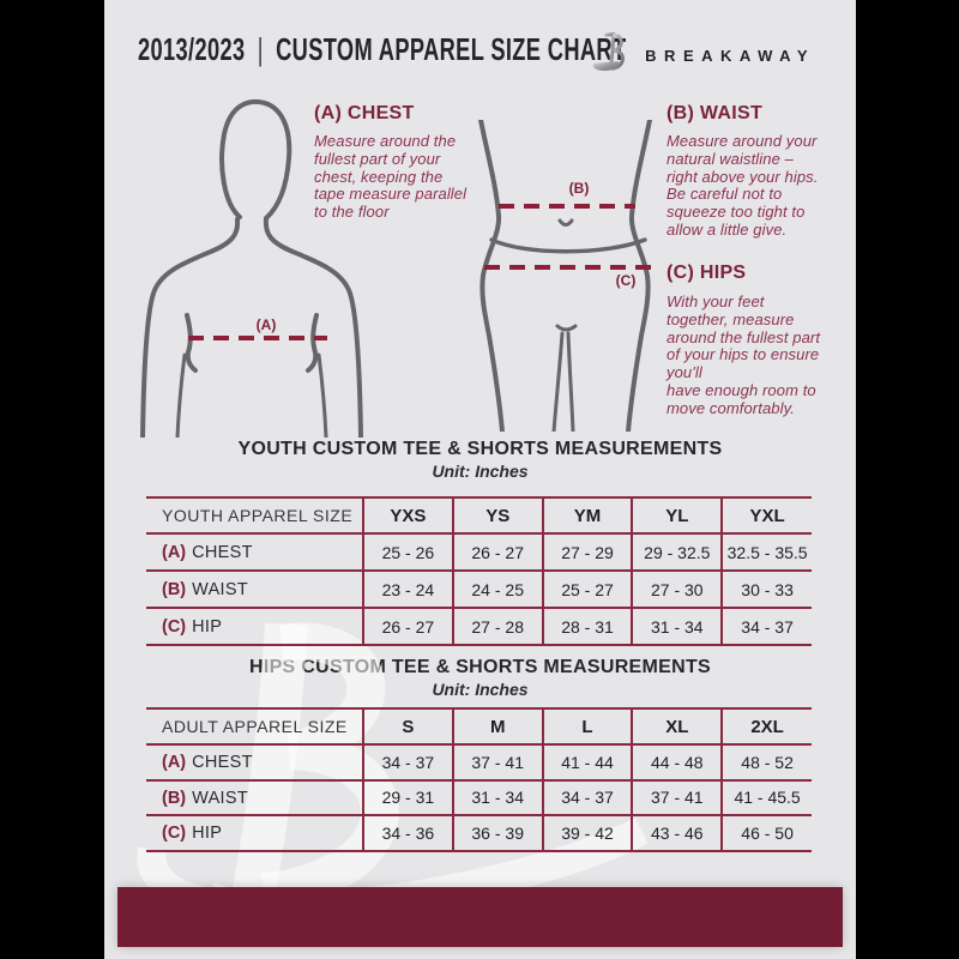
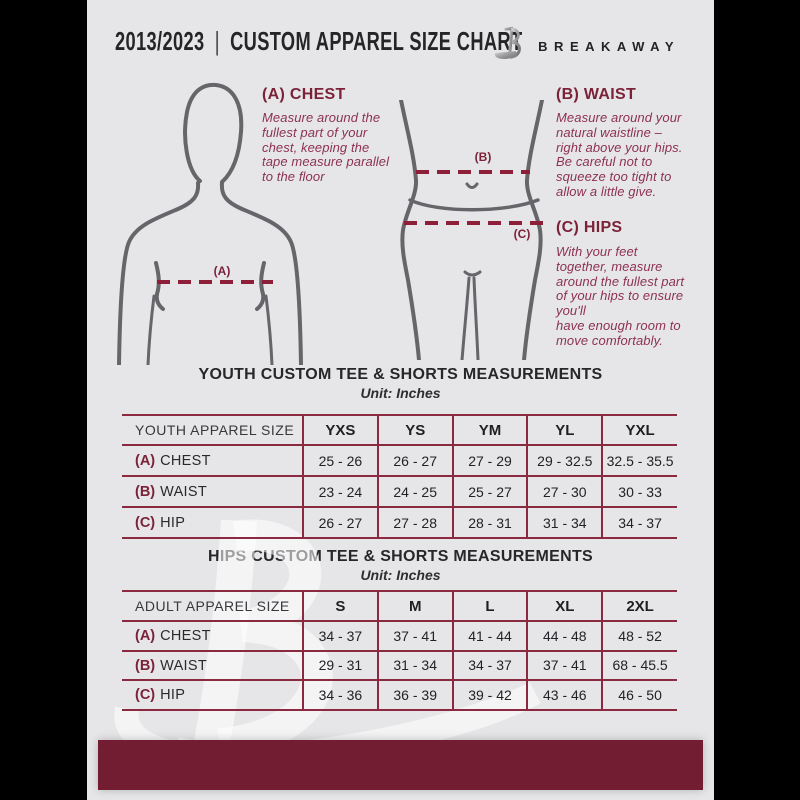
  2013/2023 | CUSTOM APPAREL SIZE CHAR
  BREAKAWAY
  (A)
  (B)
  (C)
  (A) CHEST
  Measure around the
  fullest part of your
  chest, keeping the
  tape measure parallel
  to the floor
  (B) WAIST
  Measure around your
  natural waistline –
  right above your hips.
  Be careful not to
  squeeze too tight to
  allow a little give.
  (C) HIPS
  With your feet
  together, measure
  around the fullest part
  of your hips to ensure
  you'll
  have enough room to
  move comfortably.
  YOUTH CUSTOM TEE & SHORTS MEASUREMENTS
  Unit: Inches
  YOUTH APPAREL SIZE	YXS	YS	YM	YL	YXL
  (A) CHEST	25 - 26	26 - 27	27 - 29	29 - 32.5	32.5 - 35.5
  (B) WAIST	23 - 24	24 - 25	25 - 27	27 - 30	30 - 33
  (C) HIP	26 - 27	27 - 28	28 - 31	31 - 34	34 - 37
  HIPS CUSTOM TEE & SHORTS MEASUREMENTS
  Unit: Inches
  ADULT APPAREL SIZE	S	M	L	XL	2XL
  (A) CHEST	34 - 37	37 - 41	41 - 44	44 - 48	48 - 52
- (B) WAIST	29 - 31	31 - 34	34 - 37	37 - 41	41 - 45.5
+ (B) WAIST	29 - 31	31 - 34	34 - 37	37 - 41	68 - 45.5
  (C) HIP	34 - 36	36 - 39	39 - 42	43 - 46	46 - 50
